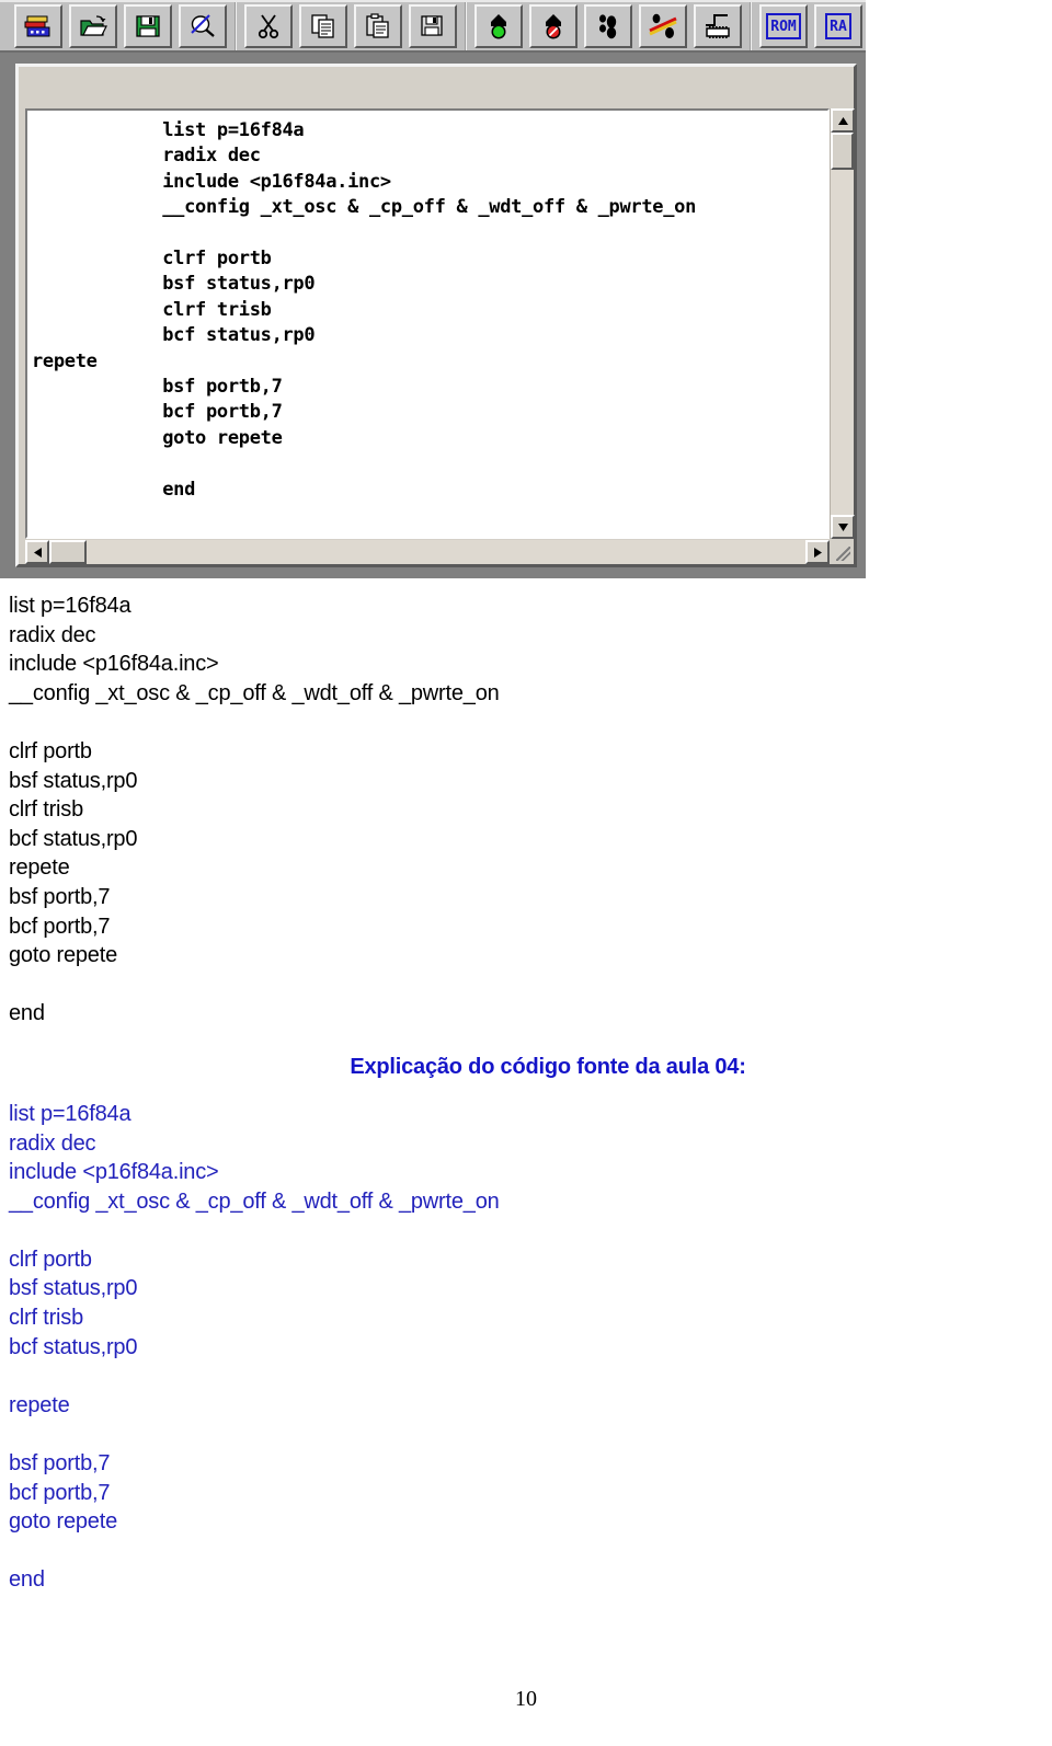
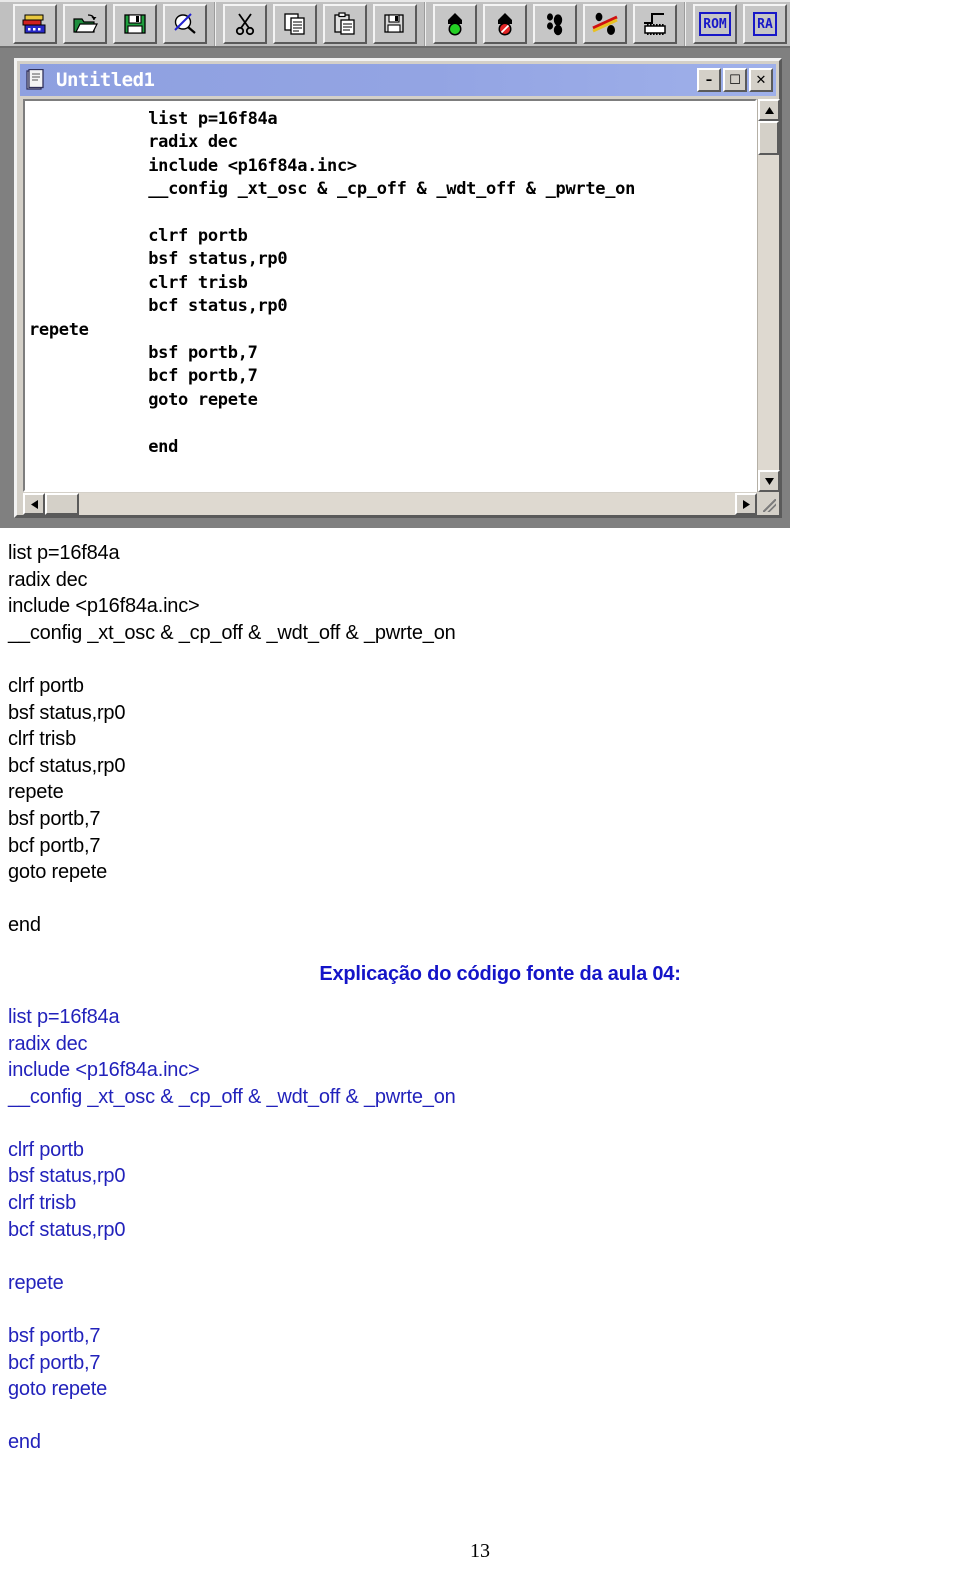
  ROM
  RA
+ Untitled1
+ –
+ ☐
+ ✕
  list p=16f84a
  radix dec
  include <p16f84a.inc>
  __config _xt_osc & _cp_off & _wdt_off & _pwrte_on
  clrf portb
  bsf status,rp0
  clrf trisb
  bcf status,rp0
  repete
  bsf portb,7
  bcf portb,7
  goto repete
  end
  list p=16f84a
  radix dec
  include <p16f84a.inc>
  __config _xt_osc & _cp_off & _wdt_off & _pwrte_on
  clrf portb
  bsf status,rp0
  clrf trisb
  bcf status,rp0
  repete
  bsf portb,7
  bcf portb,7
  goto repete
  end
  Explicação do código fonte da aula 04:
  list p=16f84a
  radix dec
  include <p16f84a.inc>
  __config _xt_osc & _cp_off & _wdt_off & _pwrte_on
  clrf portb
  bsf status,rp0
  clrf trisb
  bcf status,rp0
  repete
  bsf portb,7
  bcf portb,7
  goto repete
  end
- 10
+ 13
